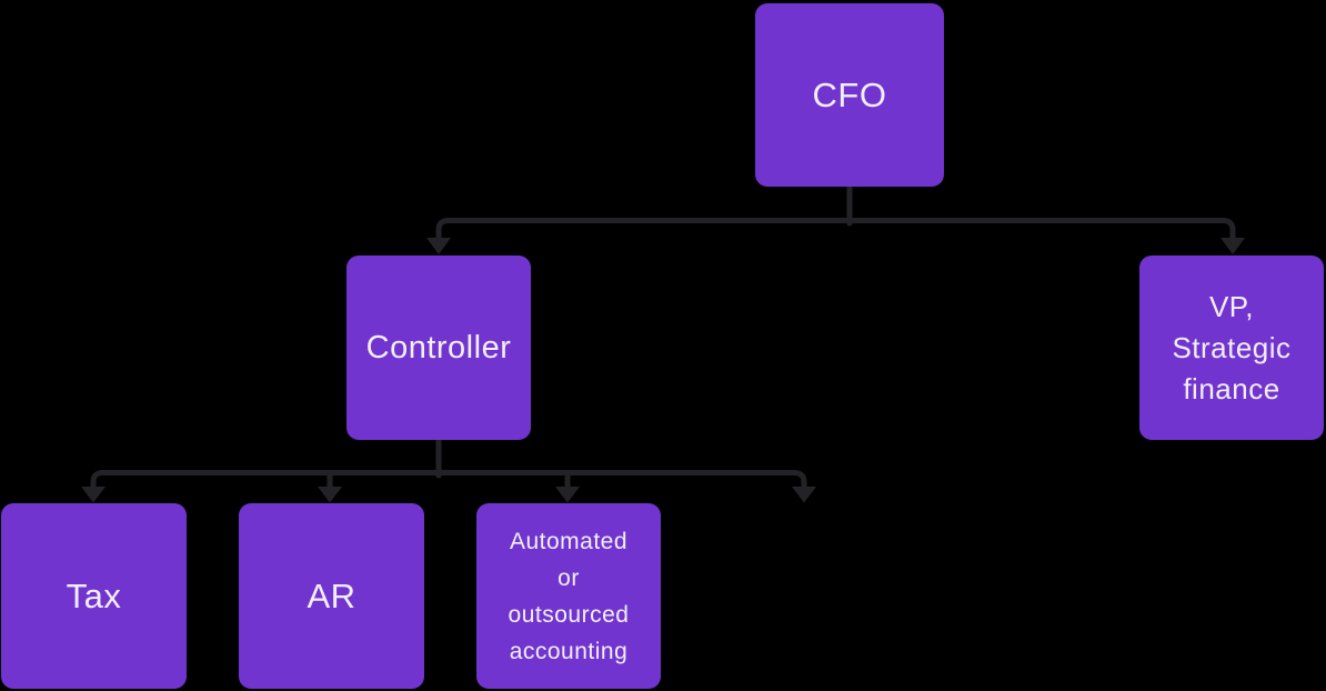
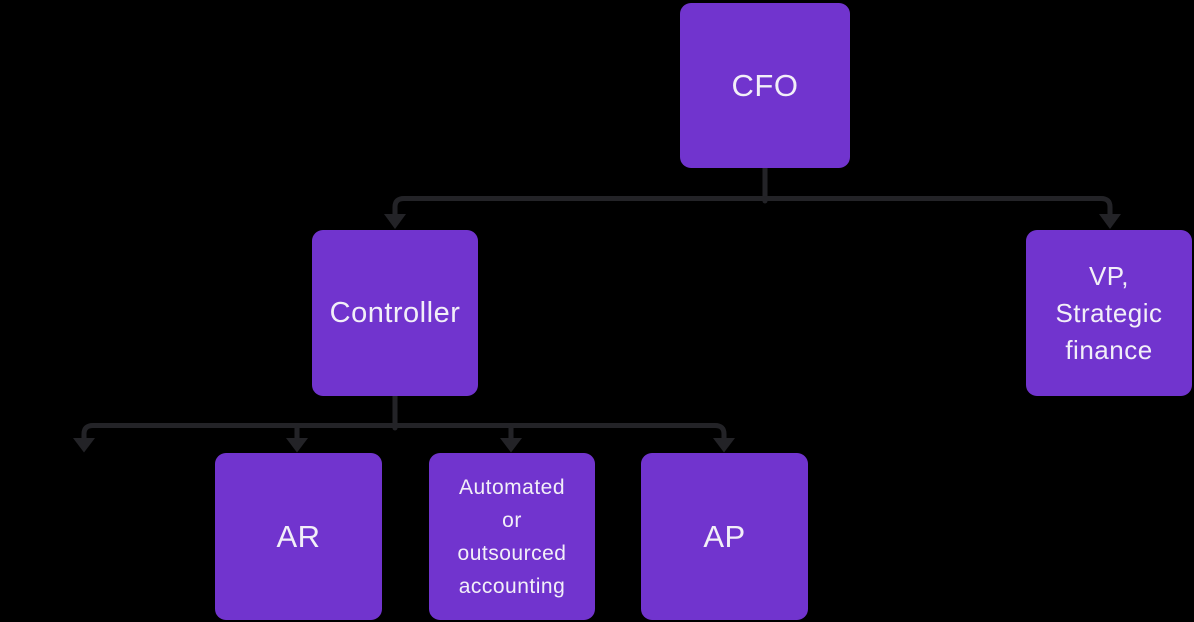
  CFO
  Controller
  VP,
  Strategic
  finance
- Tax
  AR
  Automated
  or
  outsourced
  accounting
+ AP
